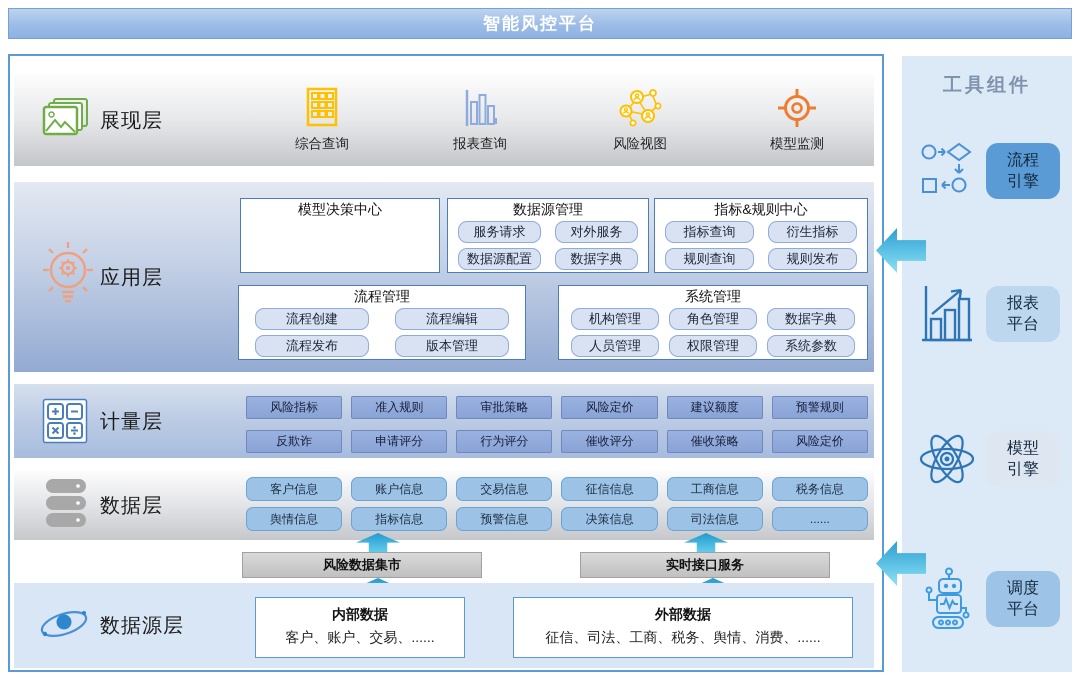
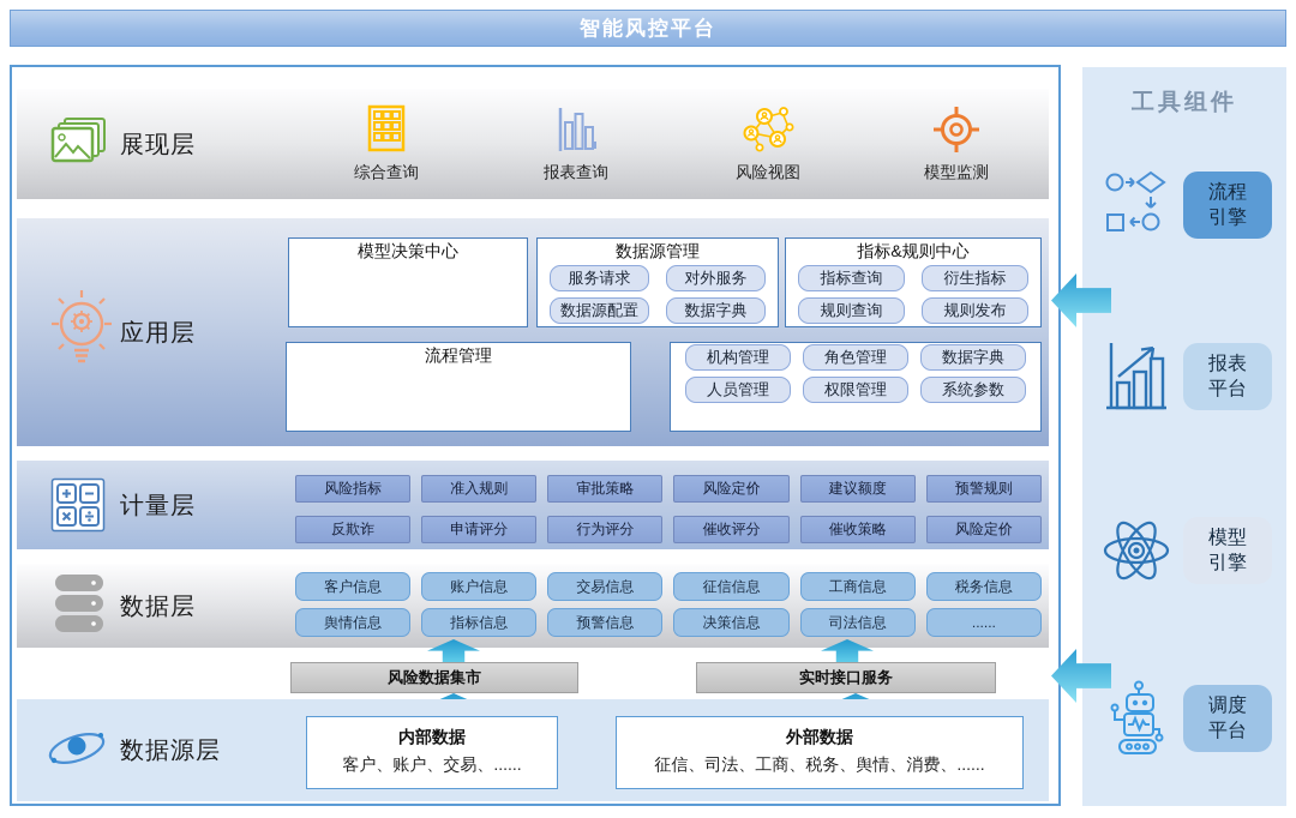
  智能风控平台
  展现层
  综合查询
  报表查询
  风险视图
  模型监测
  应用层
  模型决策中心
  数据源管理
  服务请求
  对外服务
  数据源配置
  数据字典
  指标&规则中心
  指标查询
  衍生指标
  规则查询
  规则发布
  流程管理
- 流程创建
- 流程编辑
- 流程发布
- 版本管理
- 系统管理
  机构管理
  角色管理
  数据字典
  人员管理
  权限管理
  系统参数
  计量层
  风险指标
  准入规则
  审批策略
  风险定价
  建议额度
  预警规则
  反欺诈
  申请评分
  行为评分
  催收评分
  催收策略
  风险定价
  数据层
  客户信息
  账户信息
  交易信息
  征信信息
  工商信息
  税务信息
  舆情信息
  指标信息
  预警信息
  决策信息
  司法信息
  ......
  风险数据集市
  实时接口服务
  数据源层
  内部数据
  客户、账户、交易、......
  外部数据
  征信、司法、工商、税务、舆情、消费、......
  工具组件
  流程引擎
  报表平台
  模型引擎
  调度平台
